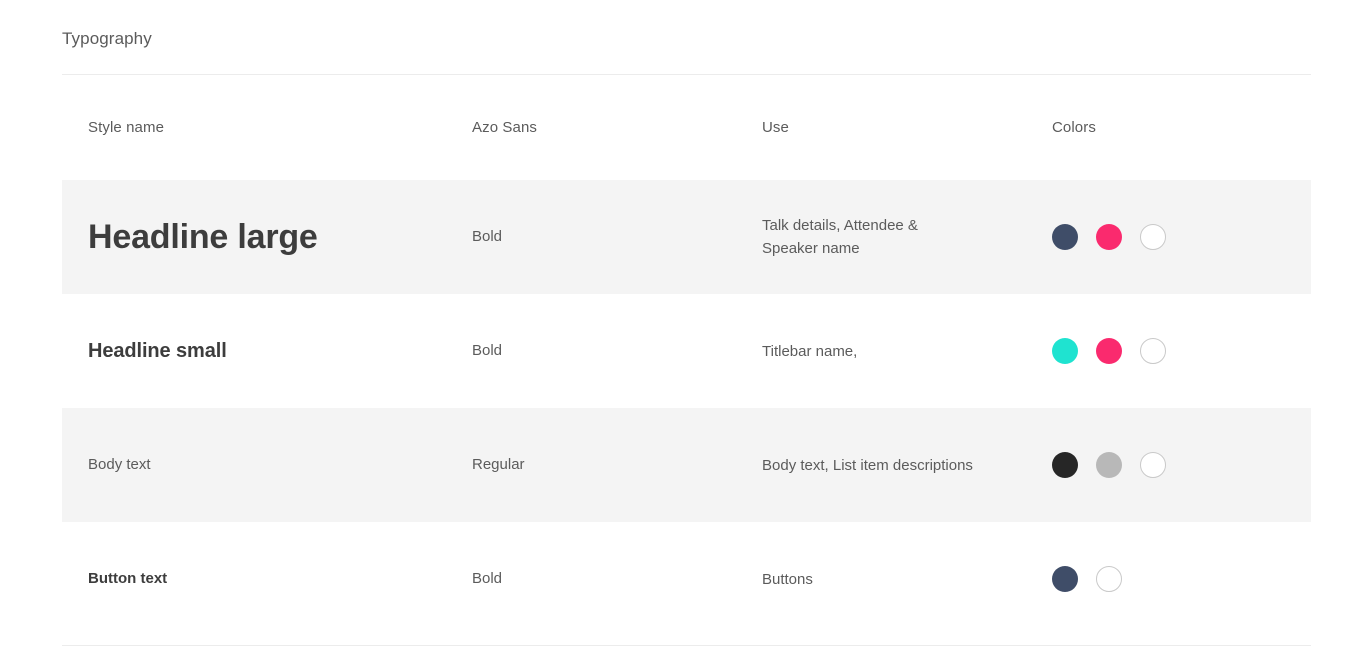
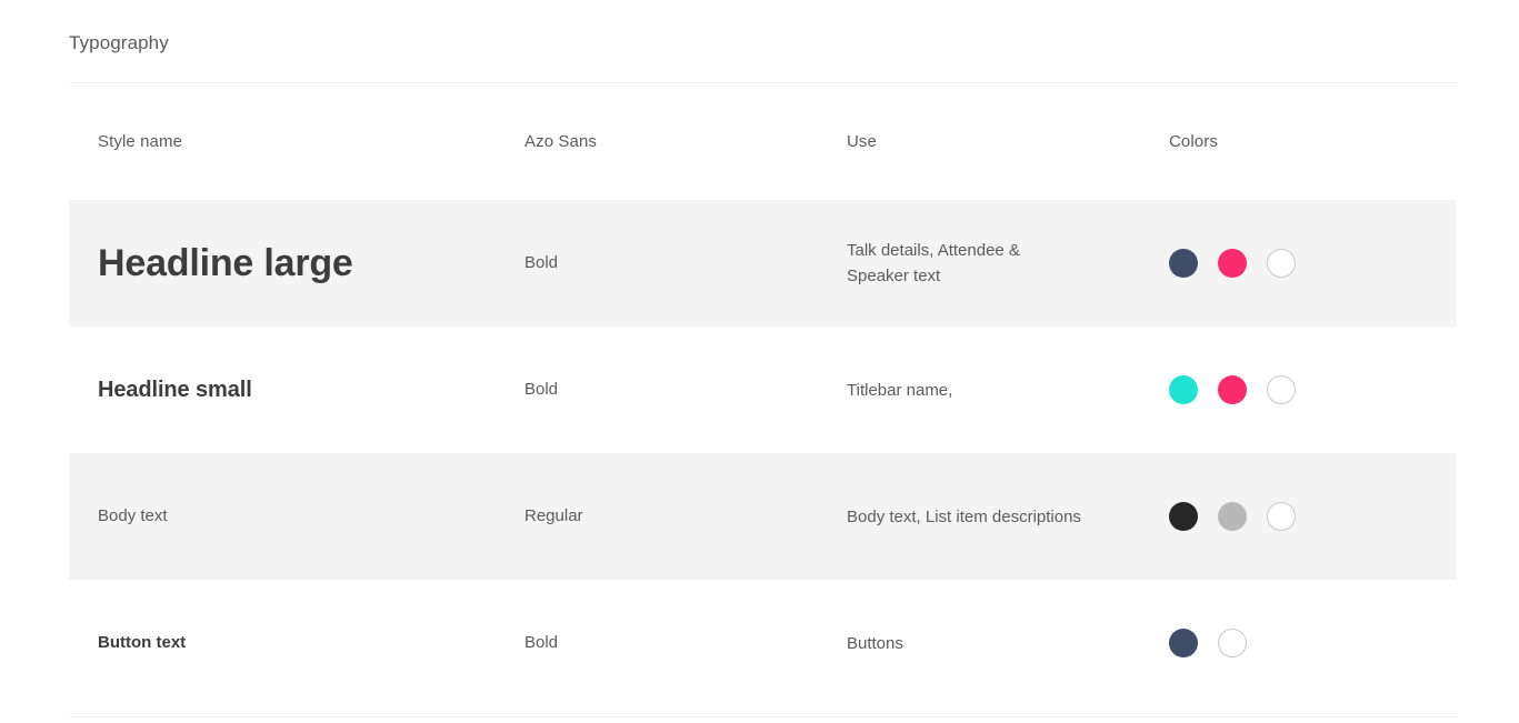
  Typography
  Style name
  Azo Sans
  Use
  Colors
  Headline large
  Bold
- Talk details, Attendee & Speaker name
+ Talk details, Attendee & Speaker text
  Headline small
  Bold
  Titlebar name,
  Body text
  Regular
  Body text, List item descriptions
  Button text
  Bold
  Buttons
